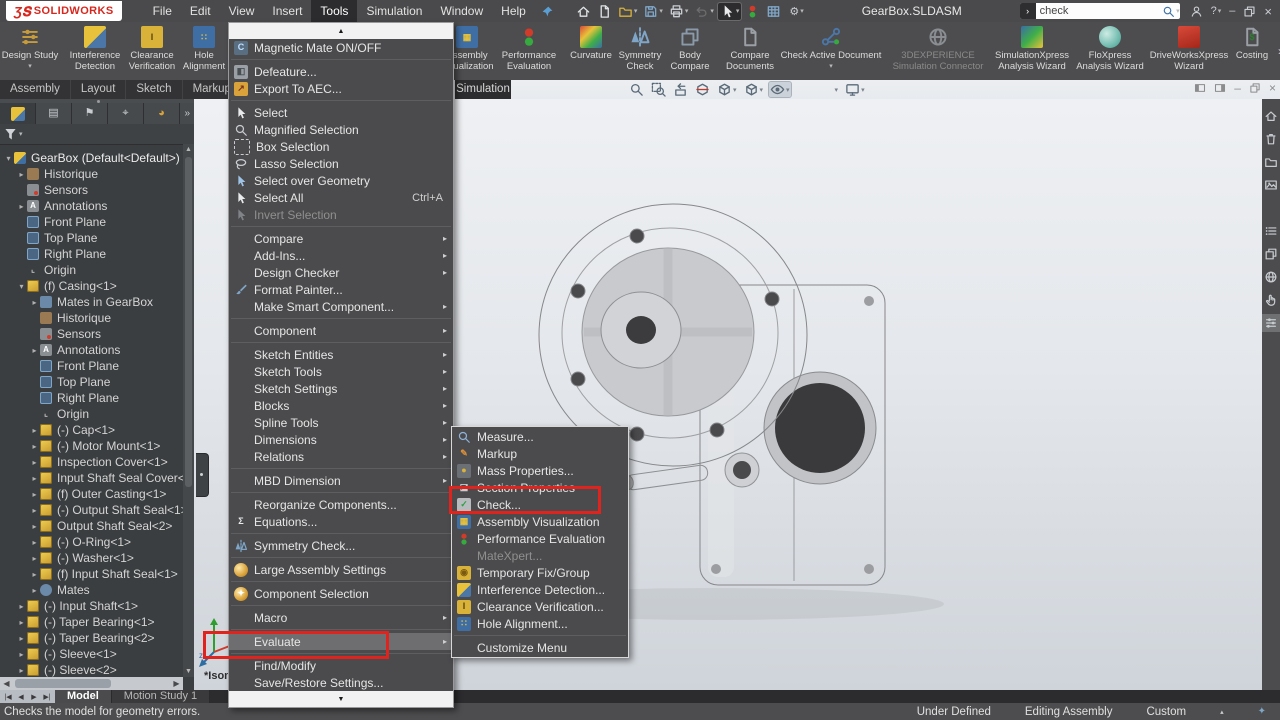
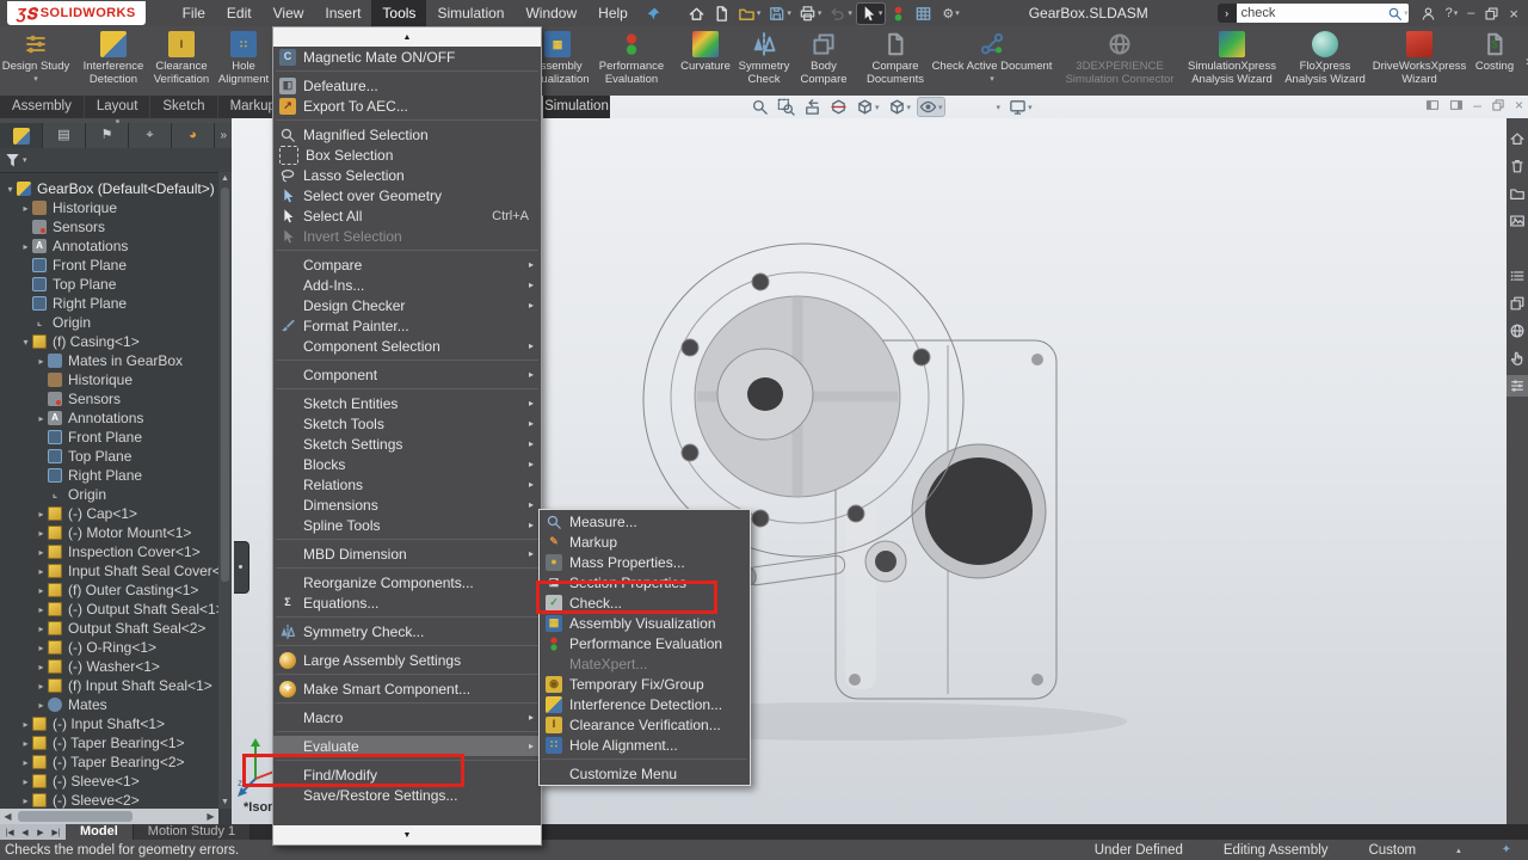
  Ʒ𝐒
  SOLIDWORKS
  File
  Edit
  View
  Insert
  Tools
  Simulation
  Window
  Help
  ⚙
  GearBox.SLDASM
  ›
  check
  ?
  –
  ×
  Design Study
  Interference Detection
  Clearance Verification
  Hole Alignment
  ssembly ualization
  Performance Evaluation
  Curvature
  Symmetry Check
  Body Compare
  Compare Documents
  Check Active Document
  3DEXPERIENCE Simulation Connector
  SimulationXpress Analysis Wizard
  FloXpress Analysis Wizard
  DriveWorksXpress Wizard
  Costing
  Assembly
  Layout
  Sketch
  Marku
  Simulation
  –
  ×
  z
  ▤
  ⚑
  ⌖
  ◕
  »
  ▾
  GearBox (Default<Default>)
  ▸
  Historique
  Sensors
  ▸
  Annotations
  Front Plane
  Top Plane
  Right Plane
  Origin
  ▾
  (f) Casing<1>
  ▸
  Mates in GearBox
  Historique
  Sensors
  ▸
  Annotations
  Front Plane
  Top Plane
  Right Plane
  Origin
  ▸
  (-) Cap<1>
  ▸
  (-) Motor Mount<1>
  ▸
  Inspection Cover<1>
  ▸
  Input Shaft Seal Cover<
  ▸
  (f) Outer Casting<1>
  ▸
  (-) Output Shaft Seal<1
  ▸
  Output Shaft Seal<2>
  ▸
  (-) O-Ring<1>
  ▸
  (-) Washer<1>
  ▸
  (f) Input Shaft Seal<1>
  ▸
  Mates
  ▸
  (-) Input Shaft<1>
  ▸
  (-) Taper Bearing<1>
  ▸
  (-) Taper Bearing<2>
  ▸
  (-) Sleeve<1>
  ▸
  (-) Sleeve<2>
  ◀
  ▶
  Model
  Motion Study 1
  Checks the model for geometry errors.
  Under Defined
  Editing Assembly
  Custom
  ✦
  Magnetic Mate ON/OFF
  Defeature...
  Export To AEC...
- Select
  Magnified Selection
  Box Selection
  Lasso Selection
  Select over Geometry
  Select All
  Ctrl+A
  Invert Selection
  Compare
  ▸
  Add-Ins...
  ▸
  Design Checker
  ▸
  Format Painter...
- Make Smart Component...
+ Component Selection
  ▸
  Component
  ▸
  Sketch Entities
  ▸
  Sketch Tools
  ▸
  Sketch Settings
  ▸
  Blocks
  ▸
- Spline Tools
+ Relations
  ▸
  Dimensions
  ▸
- Relations
+ Spline Tools
  ▸
  MBD Dimension
  ▸
  Reorganize Components...
  Equations...
  Symmetry Check...
  Large Assembly Settings
- Component Selection
+ Make Smart Component...
  Macro
  ▸
  Evaluate
  ▸
  Find/Modify
  Save/Restore Settings...
  Measure...
  Markup
  Mass Properties...
  Section Properties
  Check...
  Assembly Visualization
  Performance Evaluation
  MateXpert...
  Temporary Fix/Group
  Interference Detection...
  Clearance Verification...
  Hole Alignment...
  Customize Menu
